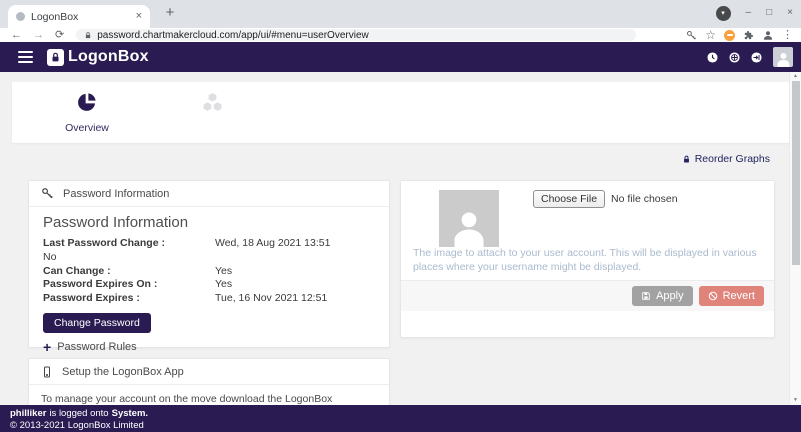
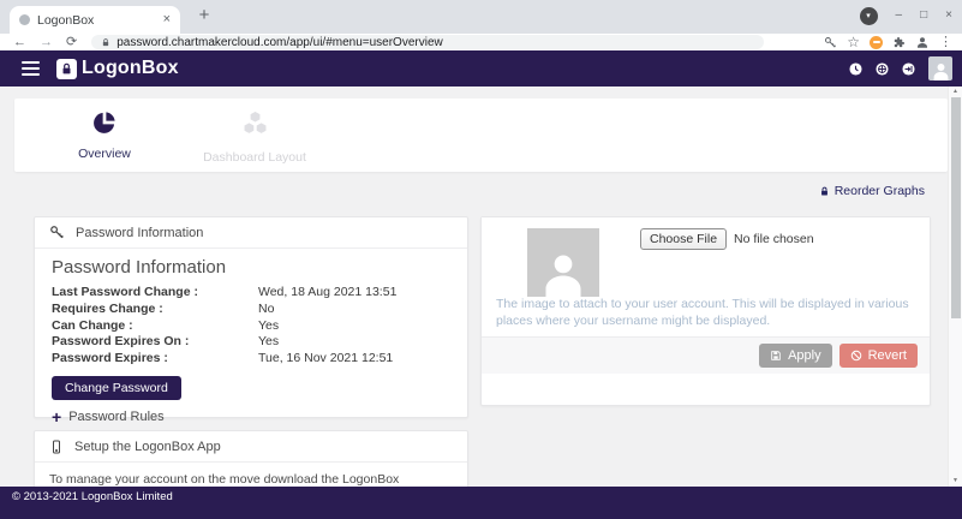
  LogonBox
  ×
  +
  –
  □
  ×
  ←
  →
  ⟳
  password.chartmakercloud.com/app/ui/#menu=userOverview
  ☆
  ⋮
  LogonBox
  Overview
+ Dashboard Layout
  Reorder Graphs
  Password Information
  Password Information
  Last Password Change :
  Wed, 18 Aug 2021 13:51
+ Requires Change :
  No
  Can Change :
  Yes
  Password Expires On :
  Yes
  Password Expires :
  Tue, 16 Nov 2021 12:51
  Change Password
  +
  Password Rules
  Choose File
  No file chosen
  The image to attach to your user account. This will be displayed in various places where your username might be displayed.
  Apply
  Revert
  Setup the LogonBox App
- philliker is logged onto System.
  © 2013-2021 LogonBox Limited
